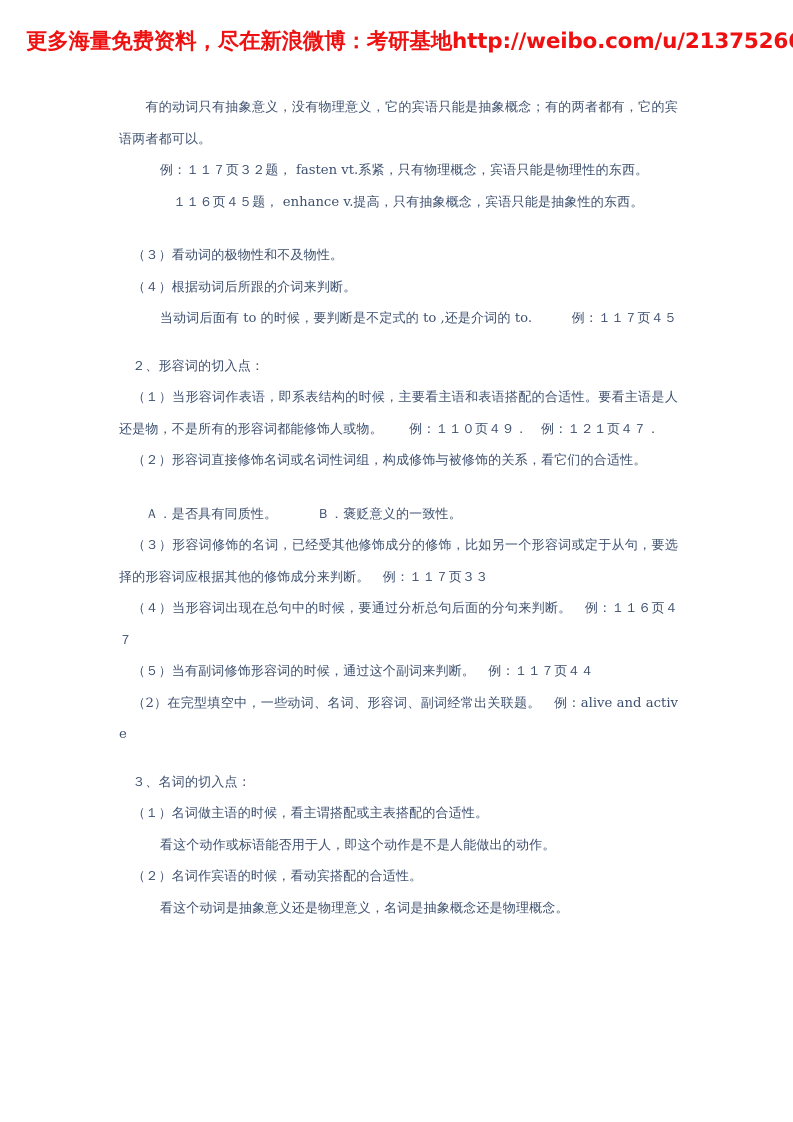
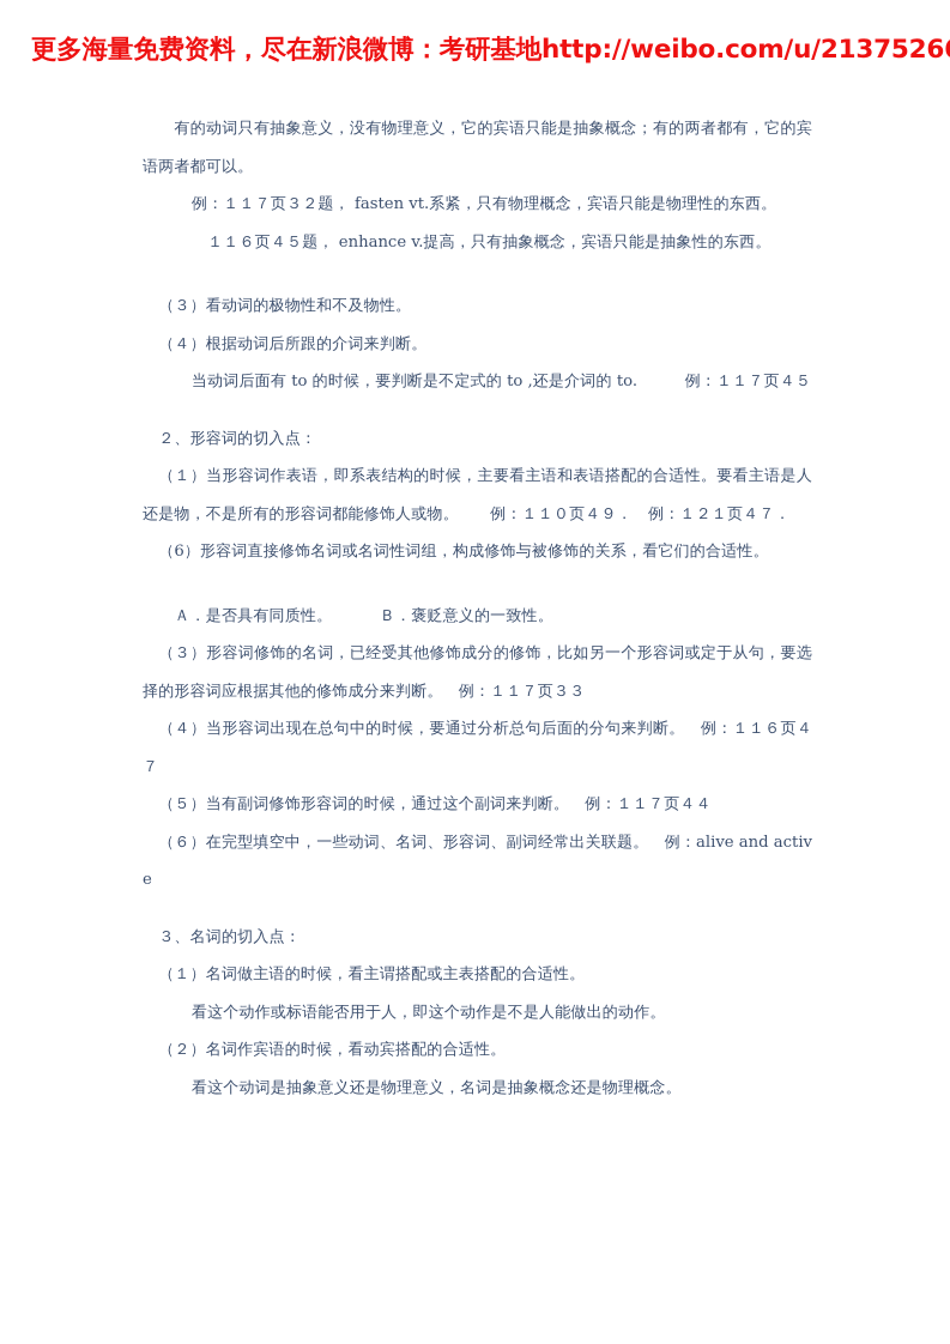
  更多海量免费资料，尽在新浪微博：考研基地http://weibo.com/u/2137526
  有的动词只有抽象意义，没有物理意义，它的宾语只能是抽象概念；有的两者都有，它的宾语两者都可以。
  例：１１７页３２题， fasten vt.系紧，只有物理概念，宾语只能是物理性的东西。
  １１６页４５题， enhance v.提高，只有抽象概念，宾语只能是抽象性的东西。
  （３）看动词的极物性和不及物性。
  （４）根据动词后所跟的介词来判断。
  当动词后面有 to 的时候，要判断是不定式的 to ,还是介词的 to. 例：１１７页４５
  ２、形容词的切入点：
  （１）当形容词作表语，即系表结构的时候，主要看主语和表语搭配的合适性。要看主语是人还是物，不是所有的形容词都能修饰人或物。 例：１１０页４９． 例：１２１页４７．
- （２）形容词直接修饰名词或名词性词组，构成修饰与被修饰的关系，看它们的合适性。
+ （6）形容词直接修饰名词或名词性词组，构成修饰与被修饰的关系，看它们的合适性。
  Ａ．是否具有同质性。 Ｂ．褒贬意义的一致性。
  （３）形容词修饰的名词，已经受其他修饰成分的修饰，比如另一个形容词或定于从句，要选择的形容词应根据其他的修饰成分来判断。 例：１１７页３３
  （４）当形容词出现在总句中的时候，要通过分析总句后面的分句来判断。 例：１１６页４７
  （５）当有副词修饰形容词的时候，通过这个副词来判断。 例：１１７页４４
- （2）在完型填空中，一些动词、名词、形容词、副词经常出关联题。 例：alive and active
+ （６）在完型填空中，一些动词、名词、形容词、副词经常出关联题。 例：alive and active
  ３、名词的切入点：
  （１）名词做主语的时候，看主谓搭配或主表搭配的合适性。
  看这个动作或标语能否用于人，即这个动作是不是人能做出的动作。
  （２）名词作宾语的时候，看动宾搭配的合适性。
  看这个动词是抽象意义还是物理意义，名词是抽象概念还是物理概念。
